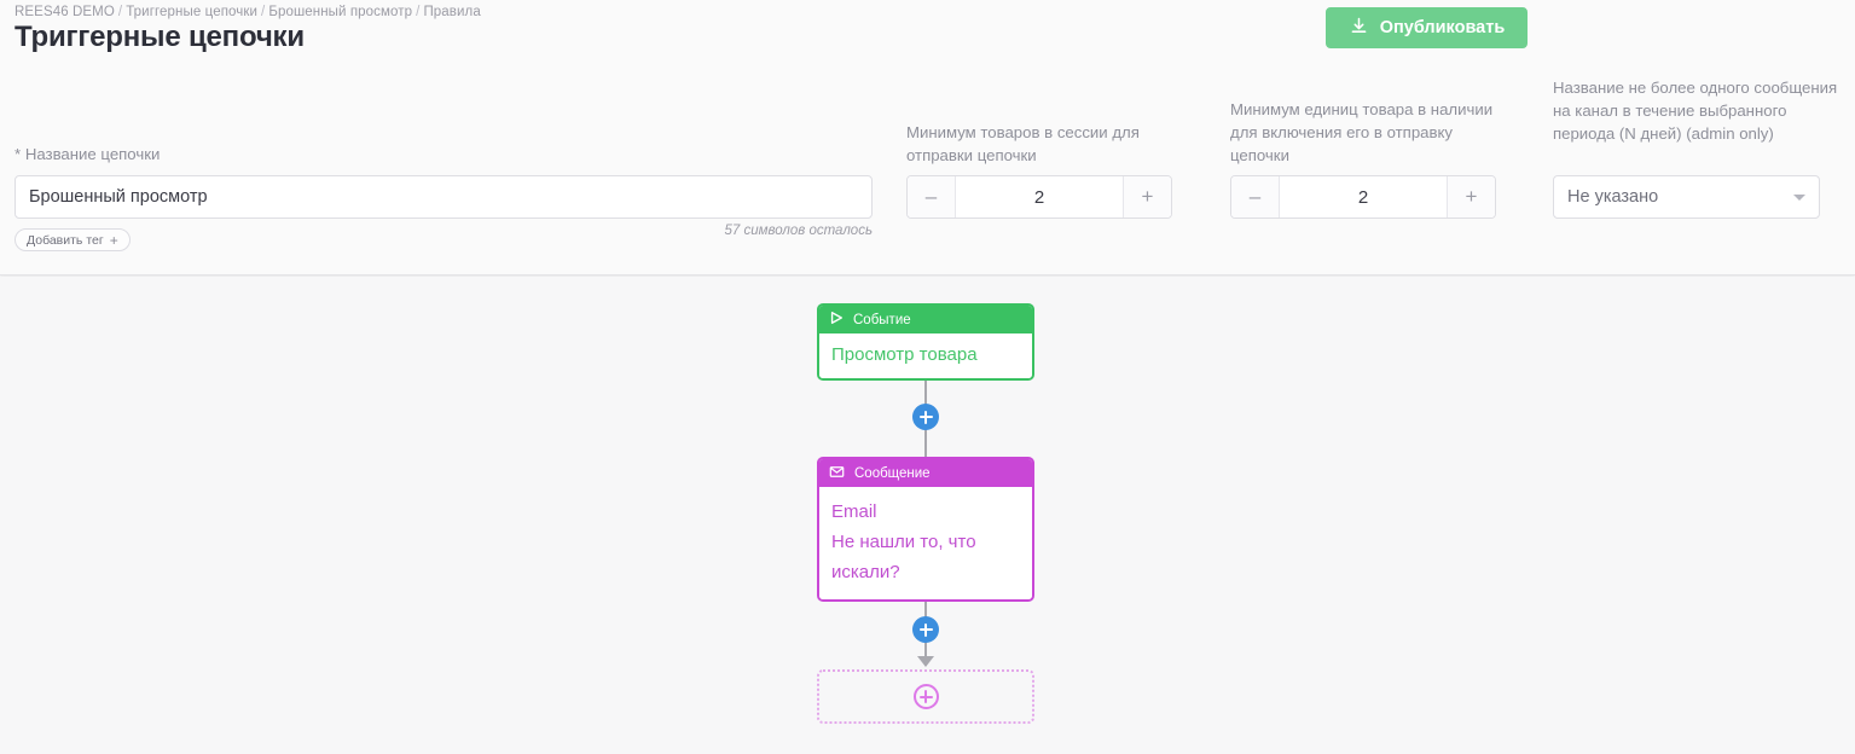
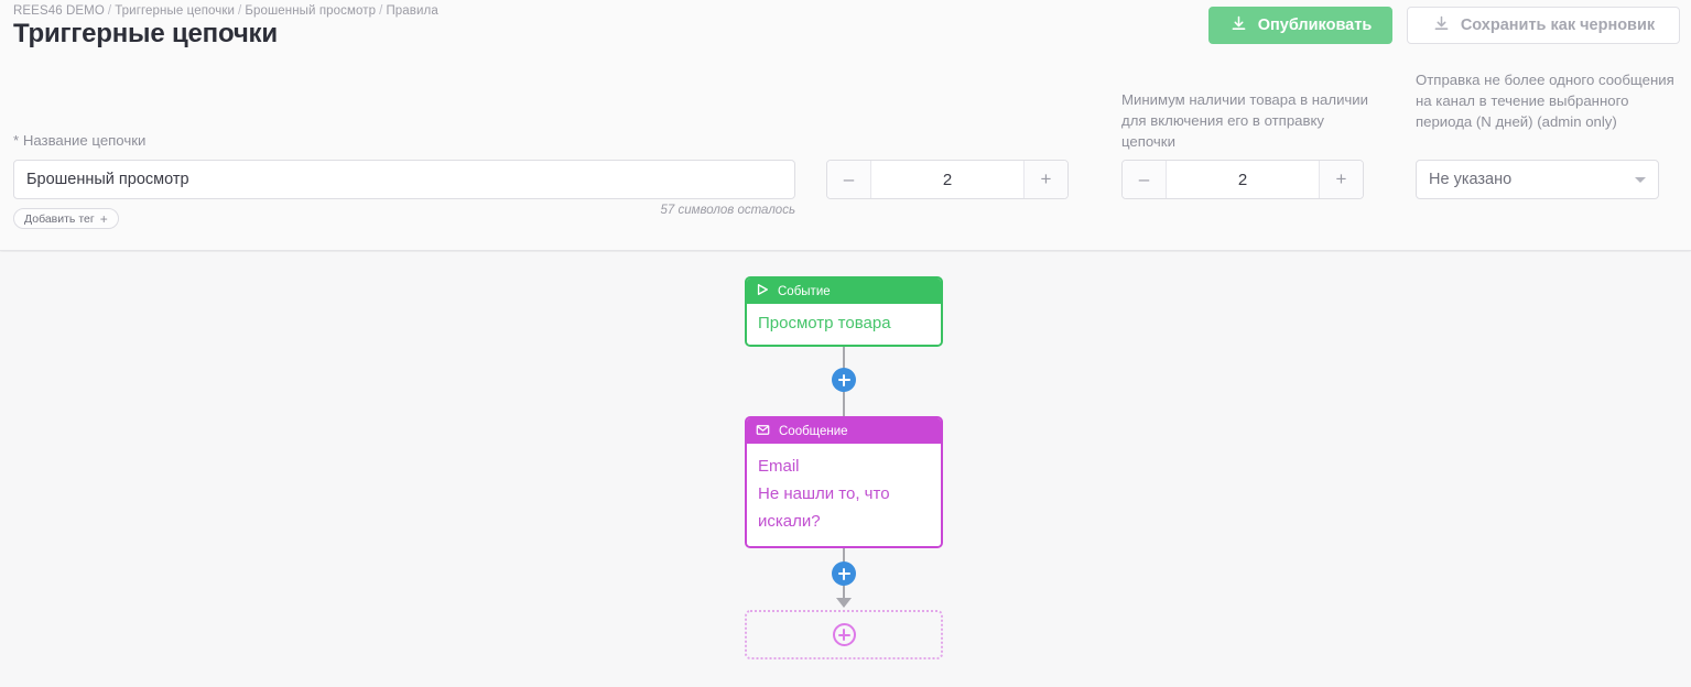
  REES46 DEMO / Триггерные цепочки / Брошенный просмотр / Правила
  Триггерные цепочки
  Опубликовать
+ Сохранить как черновик
  * Название цепочки
  Брошенный просмотр
  57 символов осталось
  Добавить тег
  +
- Минимум товаров в сессии для отправки цепочки
  –
  2
  +
- Минимум единиц товара в наличии для включения его в отправку цепочки
+ Минимум наличии товара в наличии для включения его в отправку цепочки
  –
  2
  +
- Название не более одного сообщения на канал в течение выбранного периода (N дней) (admin only)
+ Отправка не более одного сообщения на канал в течение выбранного периода (N дней) (admin only)
  Не указано
  Событие
  Просмотр товара
  Сообщение
  Email
  Не нашли то, что искали?
